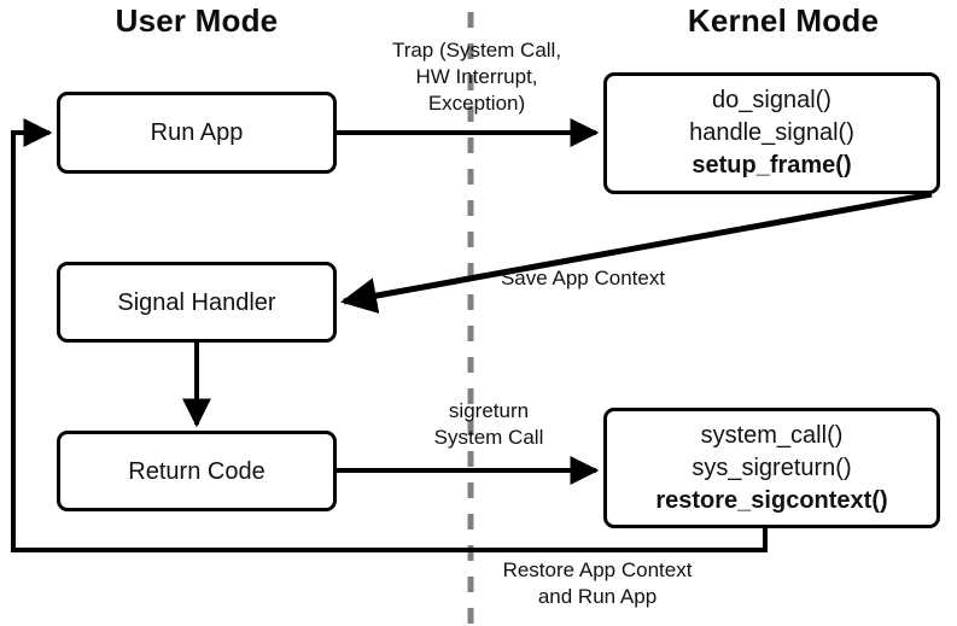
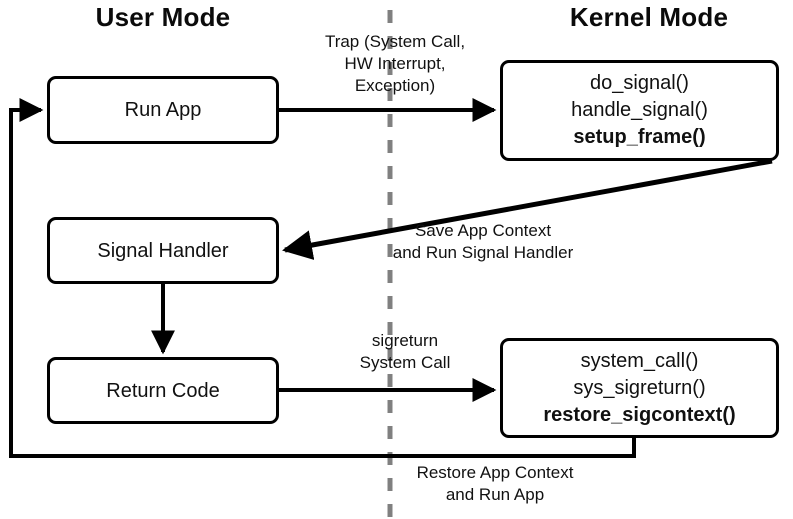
  User Mode
  Kernel Mode
  Run App
  Signal Handler
  Return Code
  do_signal()
  handle_signal()
  setup_frame()
  system_call()
  sys_sigreturn()
  restore_sigcontext()
  Trap (System Call,
  HW Interrupt,
  Exception)
  Save App Context
+ and Run Signal Handler
  sigreturn
  System Call
  Restore App Context
  and Run App
